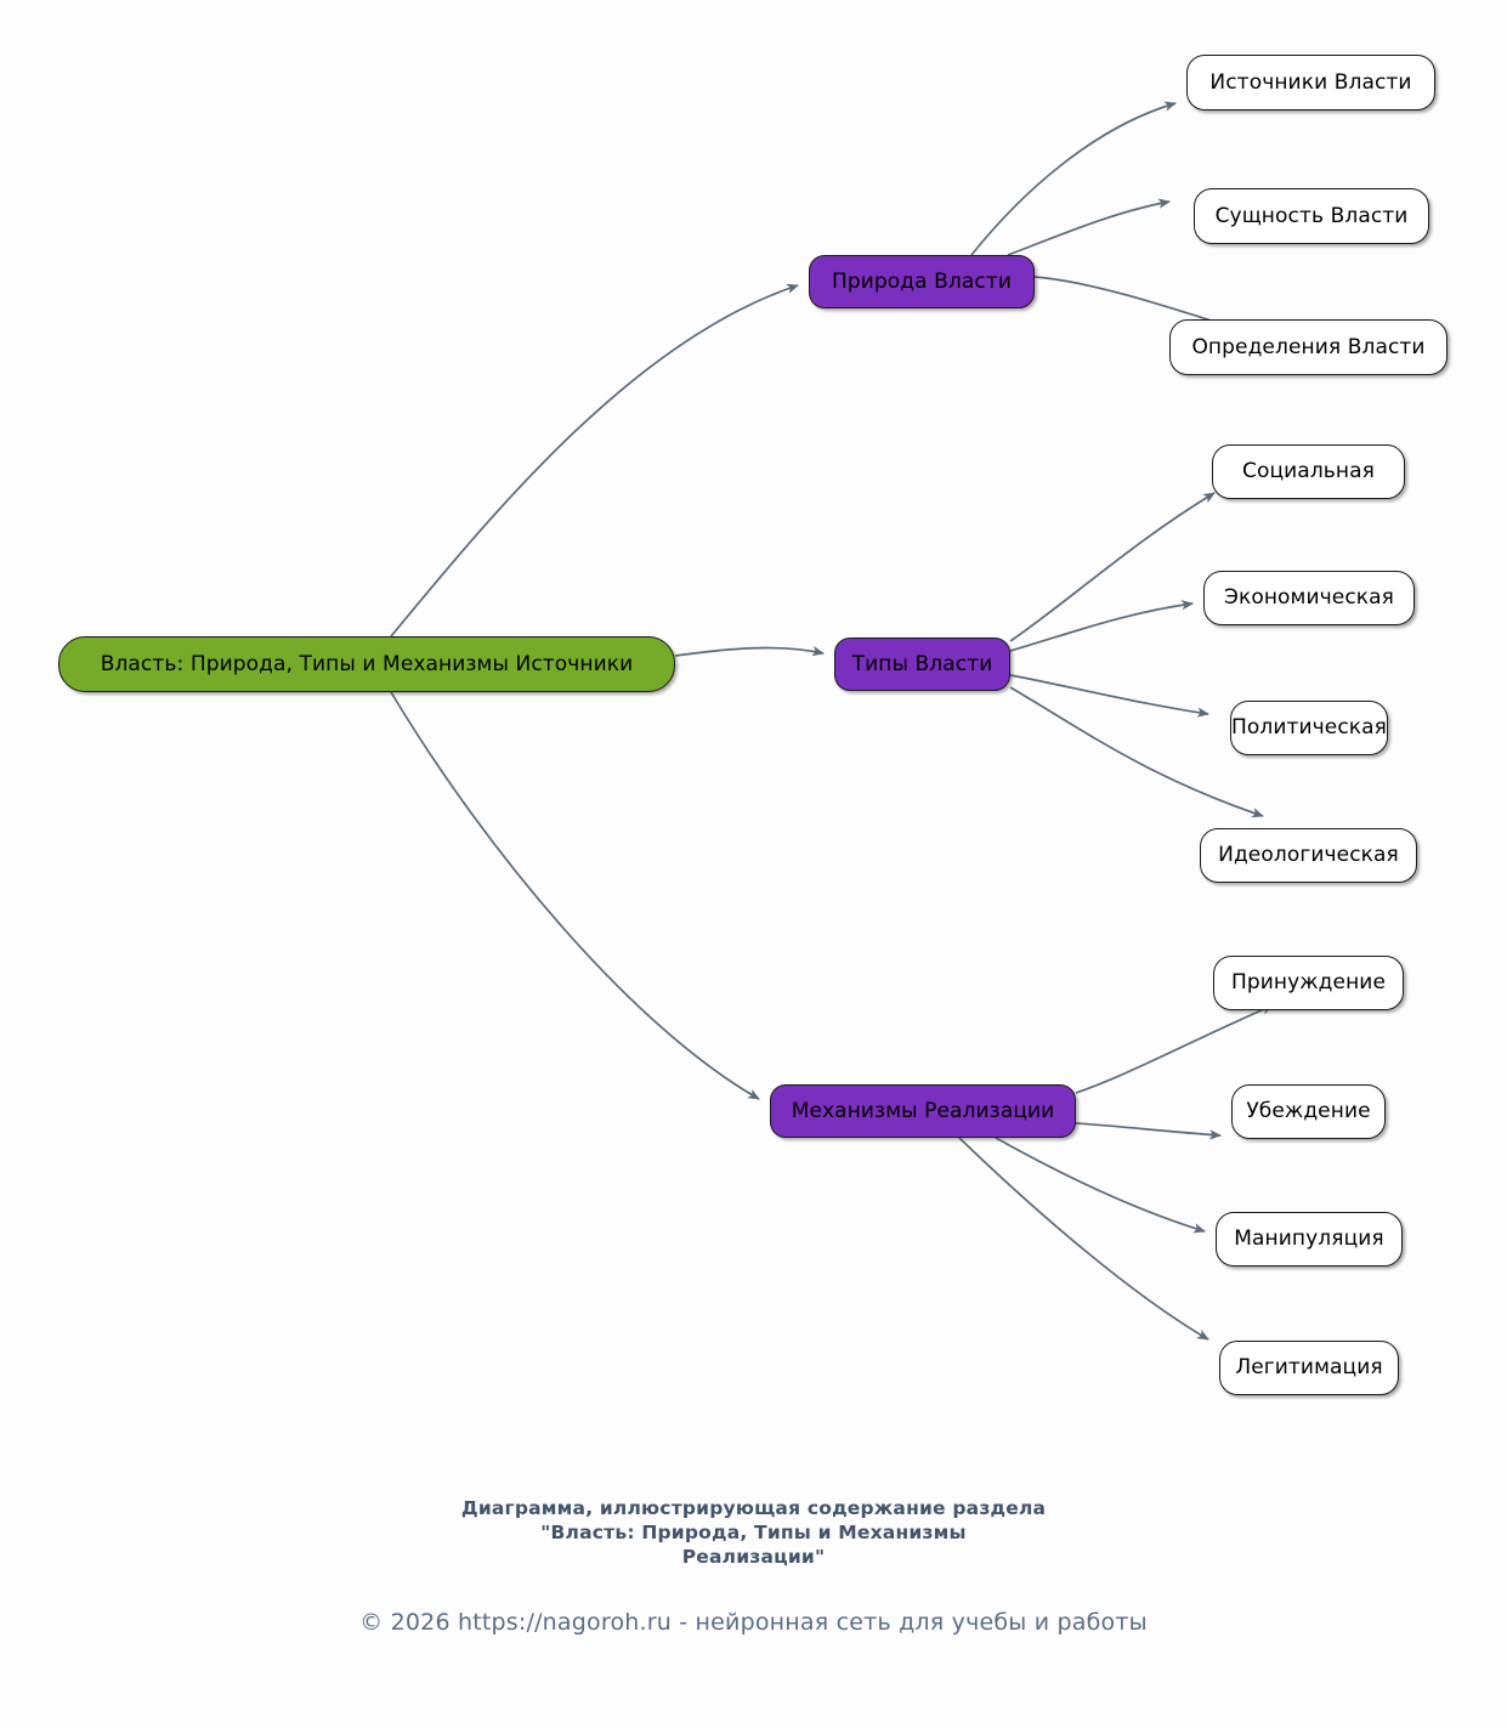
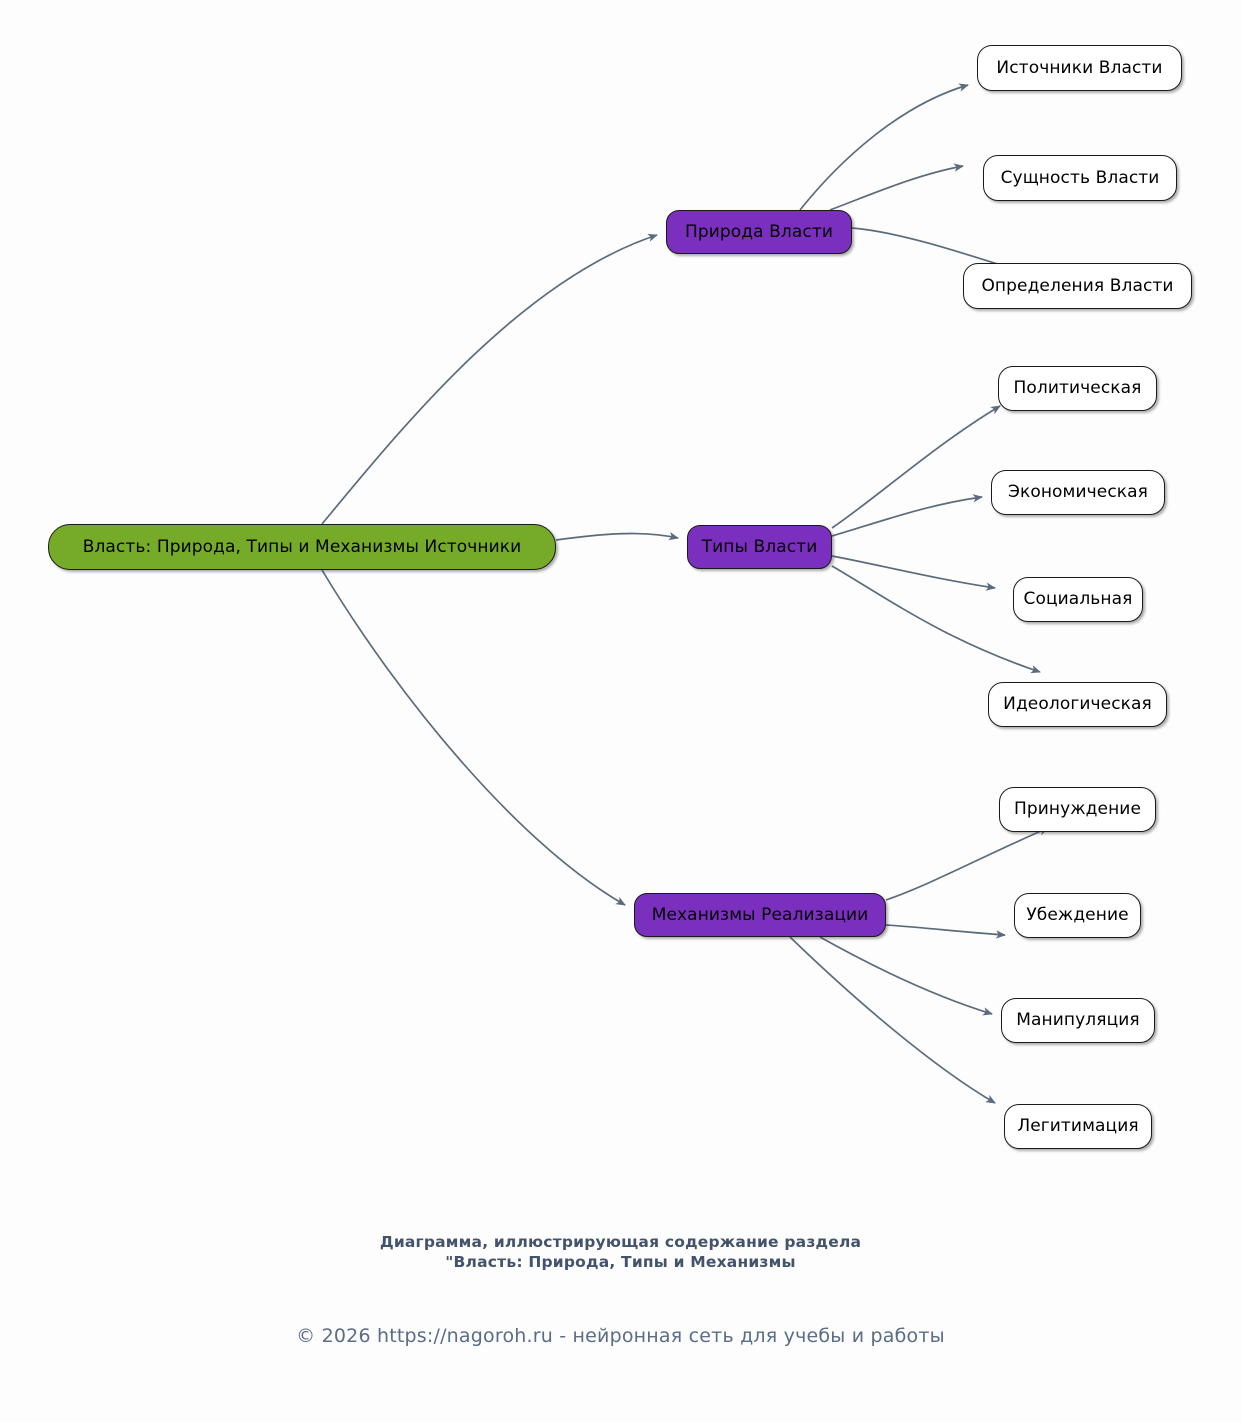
  Власть: Природа, Типы и Механизмы Источники
  Природа Власти
  Источники Власти
  Сущность Власти
  Определения Власти
  Типы Власти
- Социальная
+ Политическая
  Экономическая
- Политическая
+ Социальная
  Идеологическая
  Механизмы Реализации
  Принуждение
  Убеждение
  Манипуляция
  Легитимация
  Диаграмма, иллюстрирующая содержание раздела
  "Власть: Природа, Типы и Механизмы
- Реализации"
  © 2026 https://nagoroh.ru - нейронная сеть для учебы и работы
